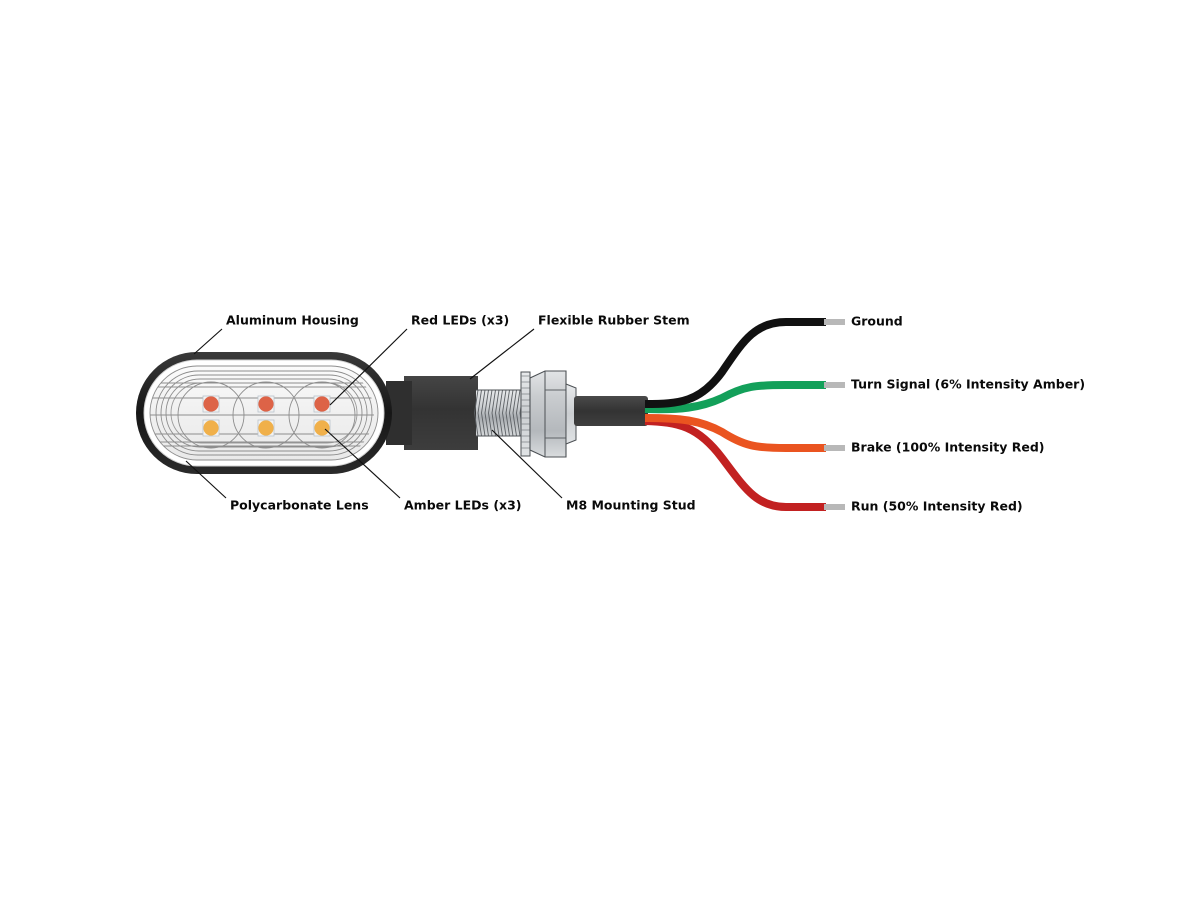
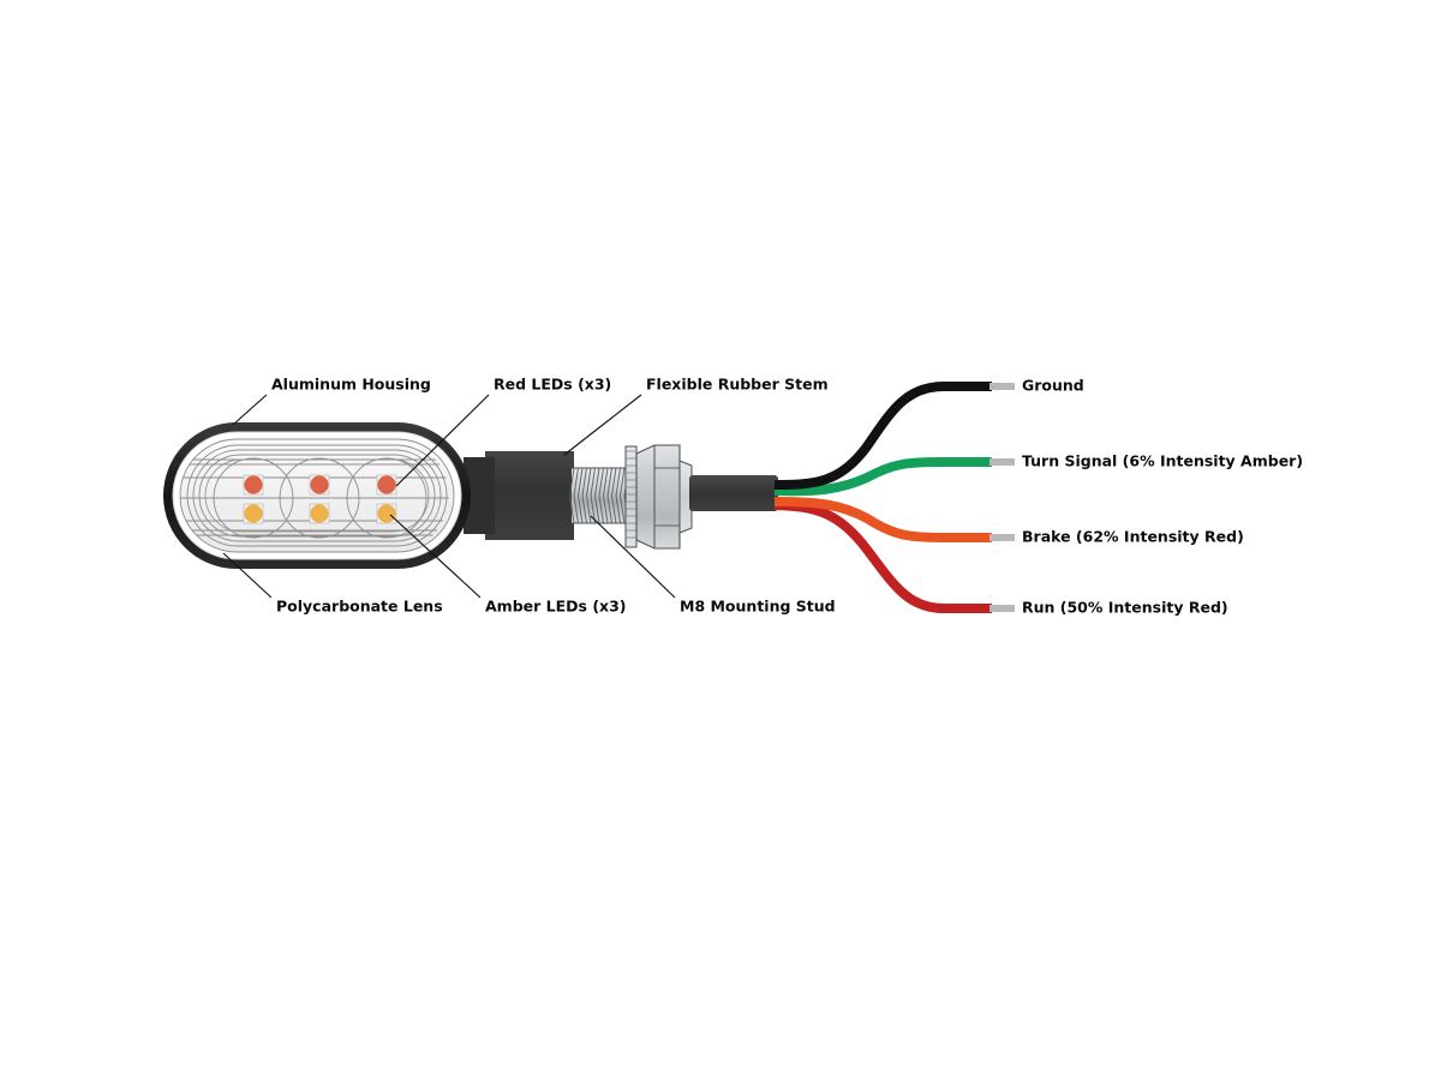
  Aluminum Housing
  Red LEDs (x3)
  Flexible Rubber Stem
  Polycarbonate Lens
  Amber LEDs (x3)
  M8 Mounting Stud
  Ground
  Turn Signal (6% Intensity Amber)
- Brake (100% Intensity Red)
+ Brake (62% Intensity Red)
  Run (50% Intensity Red)
